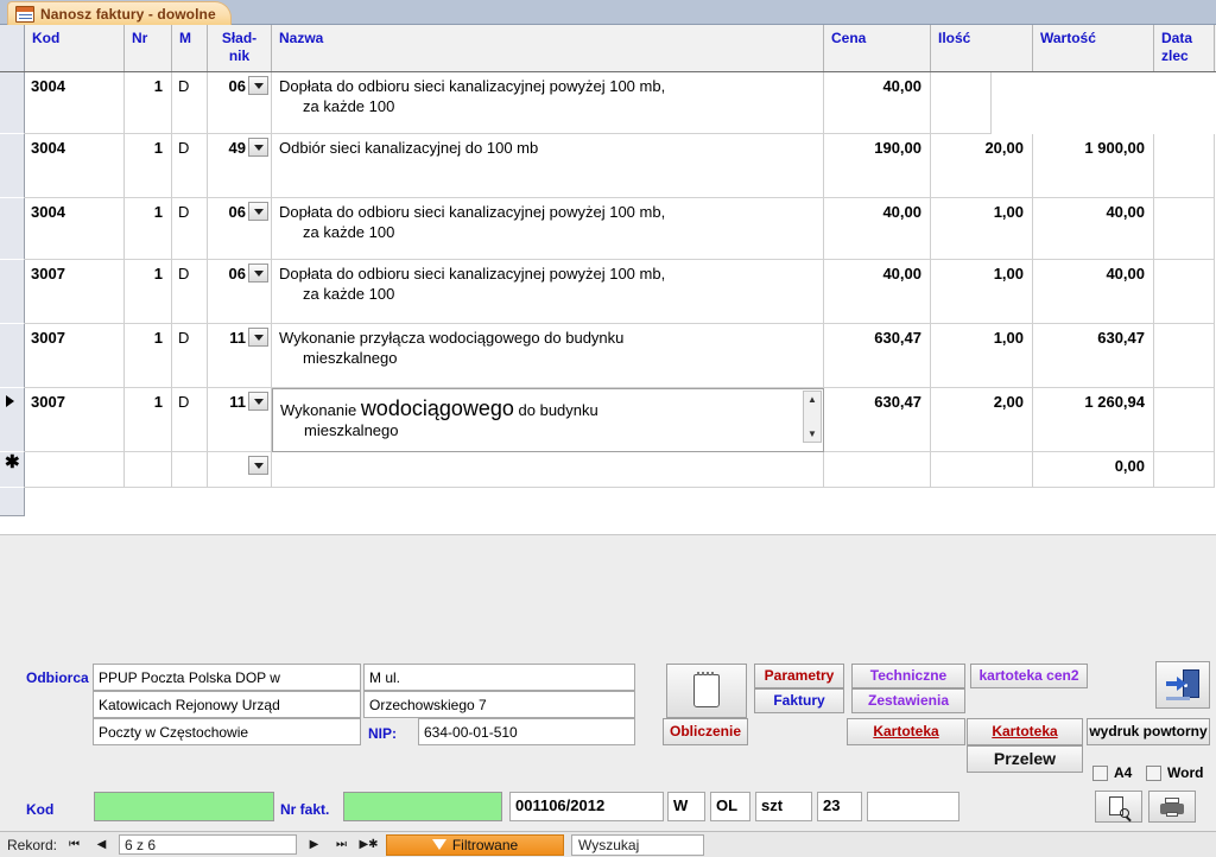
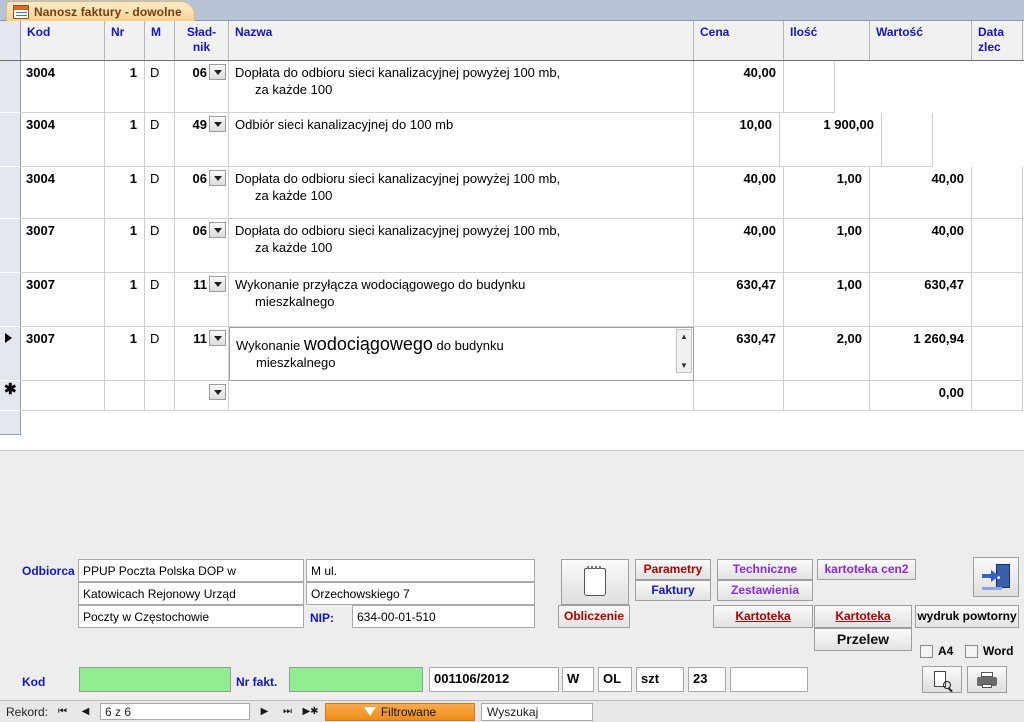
  Nanosz faktury - dowolne
  Kod
  Nr
  M
  Sład-
  nik
  Nazwa
  Cena
  Ilość
  Wartość
  Data
  zlec
  3004
  1
  D
  06
  Dopłata do odbioru sieci kanalizacyjnej powyżej 100 mb,
  za każde 100
  40,00
  3004
  1
  D
  49
  Odbiór sieci kanalizacyjnej do 100 mb
- 190,00
- 20,00
+ 10,00
  1 900,00
  3004
  1
  D
  06
  Dopłata do odbioru sieci kanalizacyjnej powyżej 100 mb,
  za każde 100
  40,00
  1,00
  40,00
  3007
  1
  D
  06
  Dopłata do odbioru sieci kanalizacyjnej powyżej 100 mb,
  za każde 100
  40,00
  1,00
  40,00
  3007
  1
  D
  11
  Wykonanie przyłącza wodociągowego do budynku
  mieszkalnego
  630,47
  1,00
  630,47
  3007
  1
  D
  11
  Wykonanie wodociągowego do budynku
  mieszkalnego
  ▲
  ▼
  630,47
  2,00
  1 260,94
  ✱
  0,00
  Odbiorca
  PPUP Poczta Polska DOP w
  Katowicach Rejonowy Urząd
  Poczty w Częstochowie
  M ul.
  Orzechowskiego 7
  NIP:
  634-00-01-510
  Obliczenie
  Parametry
  Faktury
  Techniczne
  Zestawienia
  kartoteka cen2
  Kartoteka
  Kartoteka
  Przelew
  wydruk powtorny
  A4
  Word
  Kod
  Nr fakt.
  001106/2012
  W
  OL
  szt
  23
  Rekord:
  ⏮
  ◀
  6 z 6
  ▶
  ⏭
  ▶✱
  Filtrowane
  Wyszukaj
